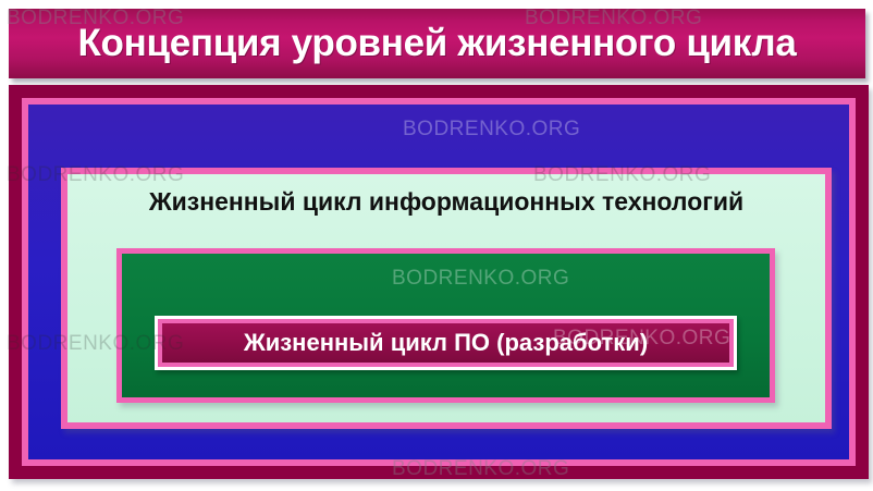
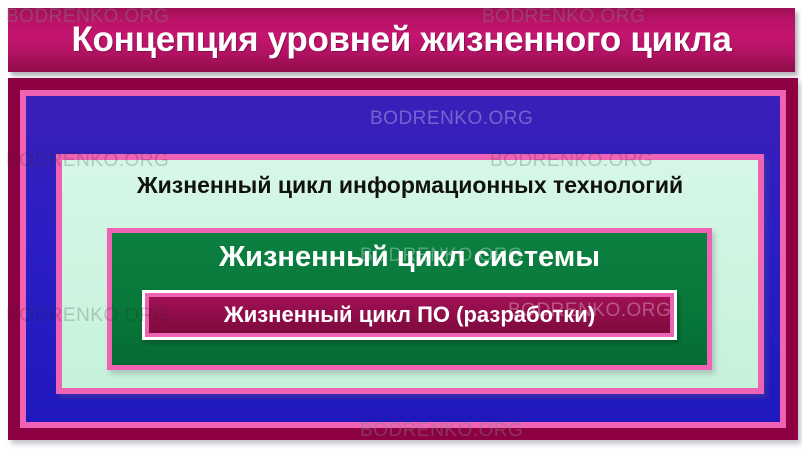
  Концепция уровней жизненного цикла
  Жизненный цикл информационных технологий
+ Жизненный цикл системы
  Жизненный цикл ПО (разработки)
  BODRENKO.ORG
  BODRENKO.ORG
  BODRENKO.ORG
  BODRENKO.ORG
  BODRENKO.ORG
  BODRENKO.ORG
  BODRENKO.ORG
  BODRENKO.ORG
  BODRENKO.ORG
